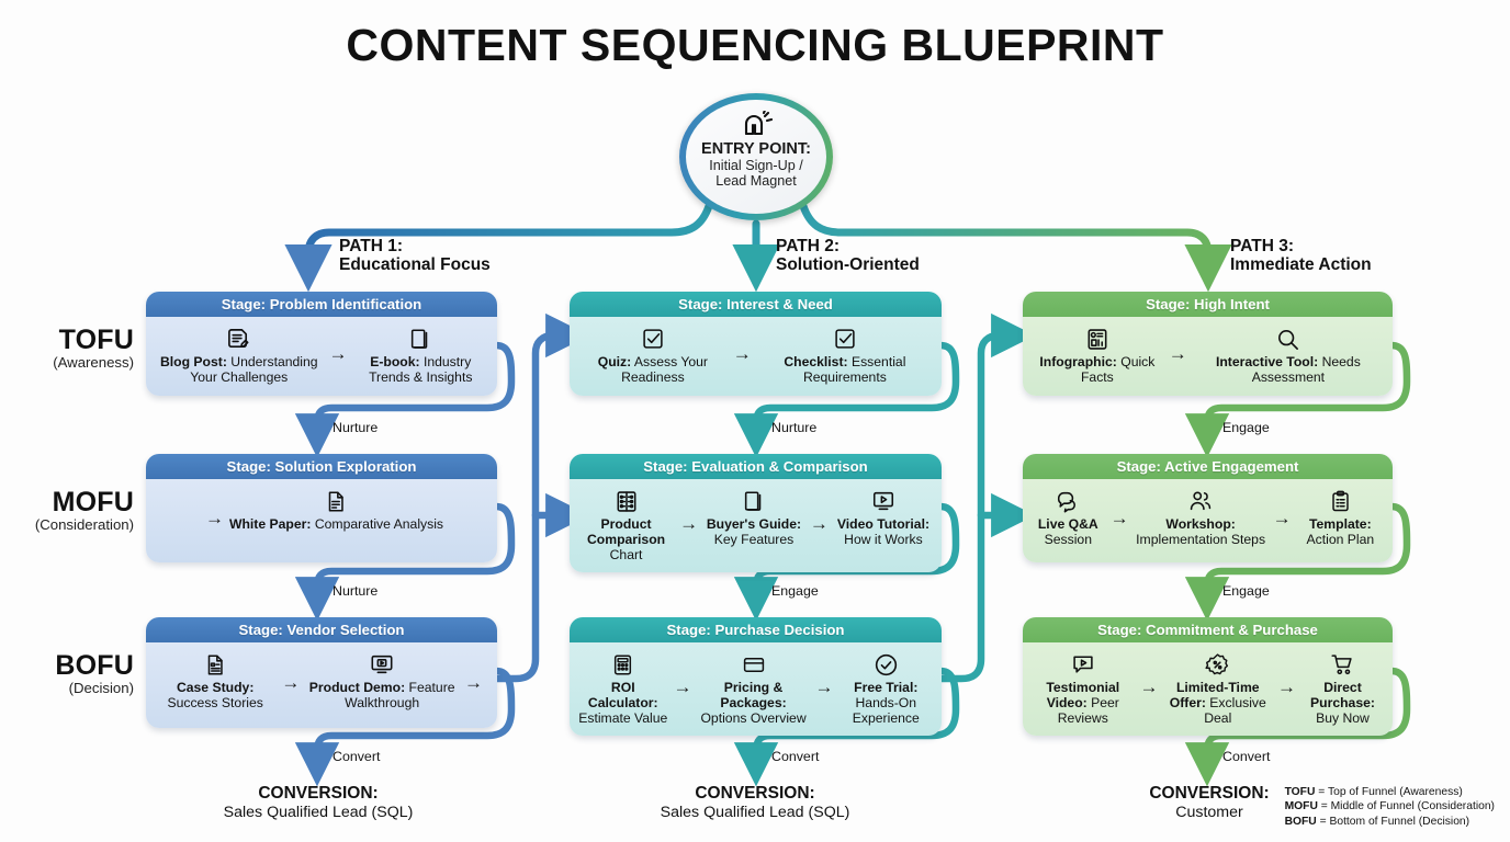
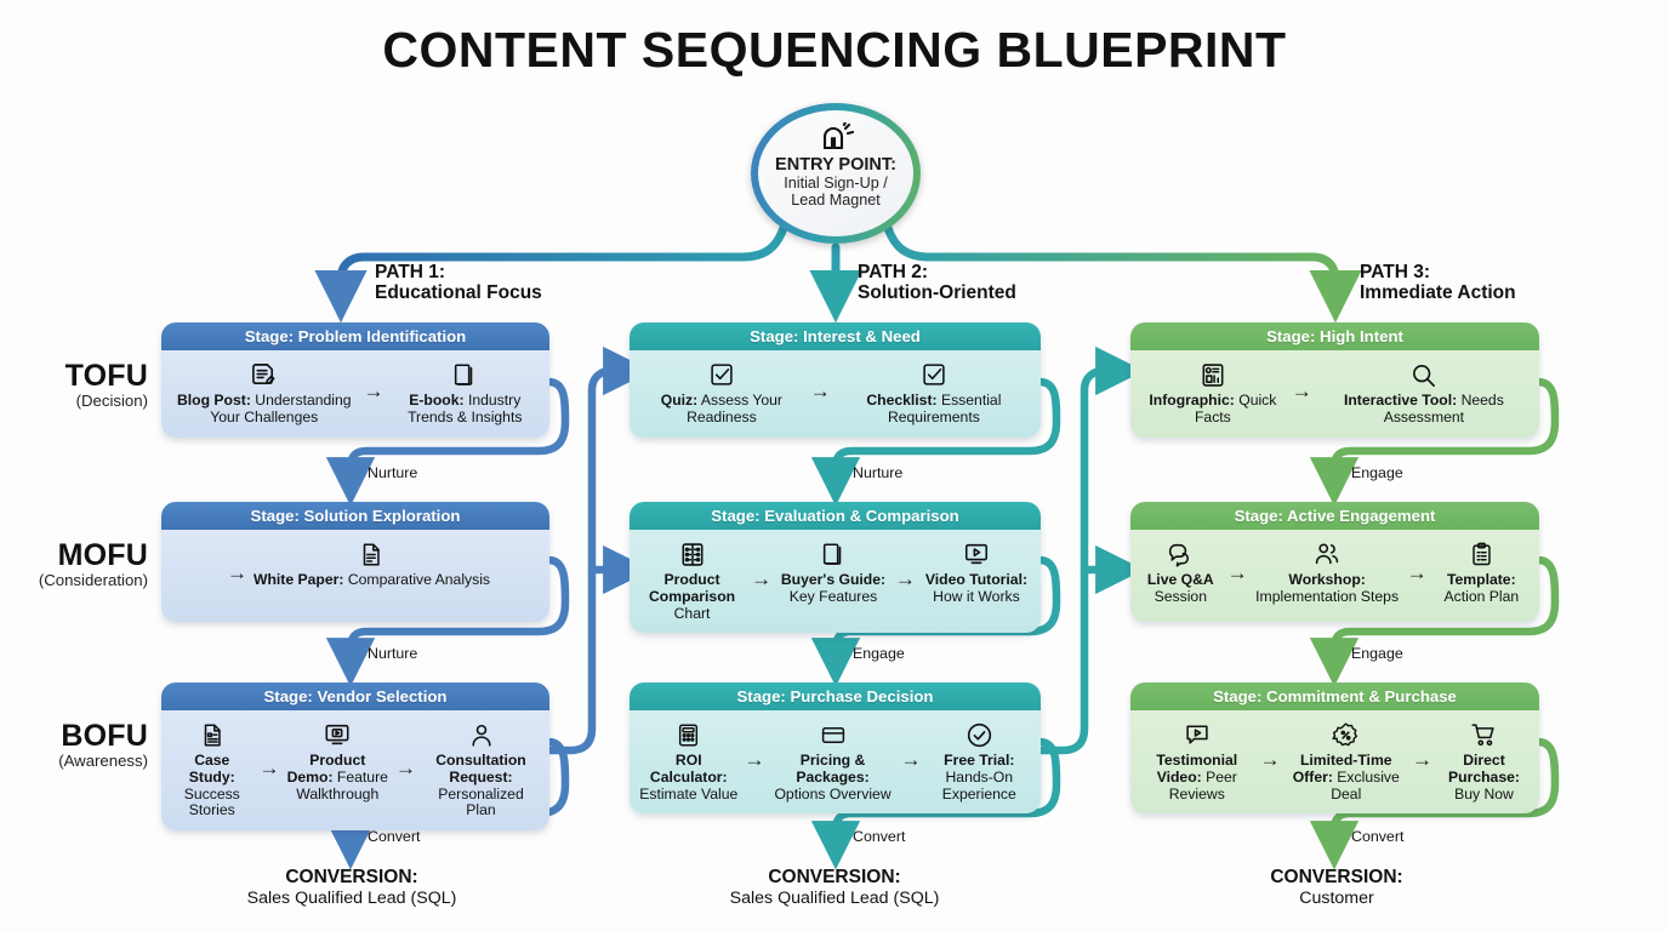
  CONTENT SEQUENCING BLUEPRINT
  ENTRY POINT:
  Initial Sign-Up /
  Lead Magnet
  PATH 1:
  Educational Focus
  PATH 2:
  Solution-Oriented
  PATH 3:
  Immediate Action
  TOFU
- (Awareness)
+ (Decision)
  MOFU
  (Consideration)
  BOFU
- (Decision)
+ (Awareness)
  Stage: Problem Identification
  Blog Post: Understanding Your Challenges
  →
  E-book: Industry Trends & Insights
  Stage: Solution Exploration
  →
  White Paper: Comparative Analysis
  Stage: Vendor Selection
  Case Study: Success Stories
  →
  Product Demo: Feature Walkthrough
  →
+ Consultation Request: Personalized Plan
  Stage: Interest & Need
  Quiz: Assess Your Readiness
  →
  Checklist: Essential Requirements
  Stage: Evaluation & Comparison
  Product Comparison Chart
  →
  Buyer's Guide: Key Features
  →
  Video Tutorial: How it Works
  Stage: Purchase Decision
  ROI Calculator: Estimate Value
  →
  Pricing & Packages: Options Overview
  →
  Free Trial: Hands-On Experience
  Stage: High Intent
  Infographic: Quick Facts
  →
  Interactive Tool: Needs Assessment
  Stage: Active Engagement
  Live Q&A Session
  →
  Workshop: Implementation Steps
  →
  Template: Action Plan
  Stage: Commitment & Purchase
  Testimonial Video: Peer Reviews
  →
  Limited-Time Offer: Exclusive Deal
  →
  Direct Purchase: Buy Now
  Nurture
  Nurture
  Convert
  Nurture
  Engage
  Convert
  Engage
  Engage
  Convert
  CONVERSION:
  Sales Qualified Lead (SQL)
  CONVERSION:
  Sales Qualified Lead (SQL)
  CONVERSION:
  Customer
- TOFU = Top of Funnel (Awareness)
- MOFU = Middle of Funnel (Consideration)
- BOFU = Bottom of Funnel (Decision)
